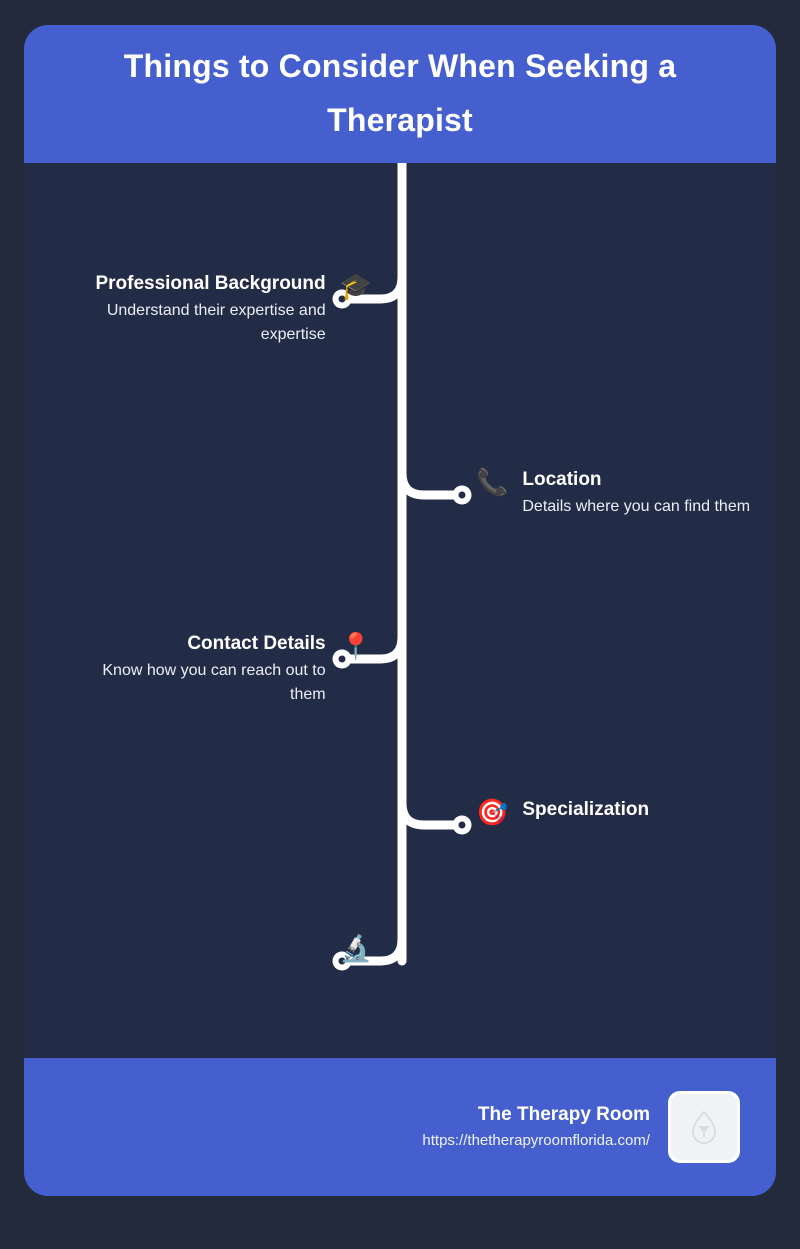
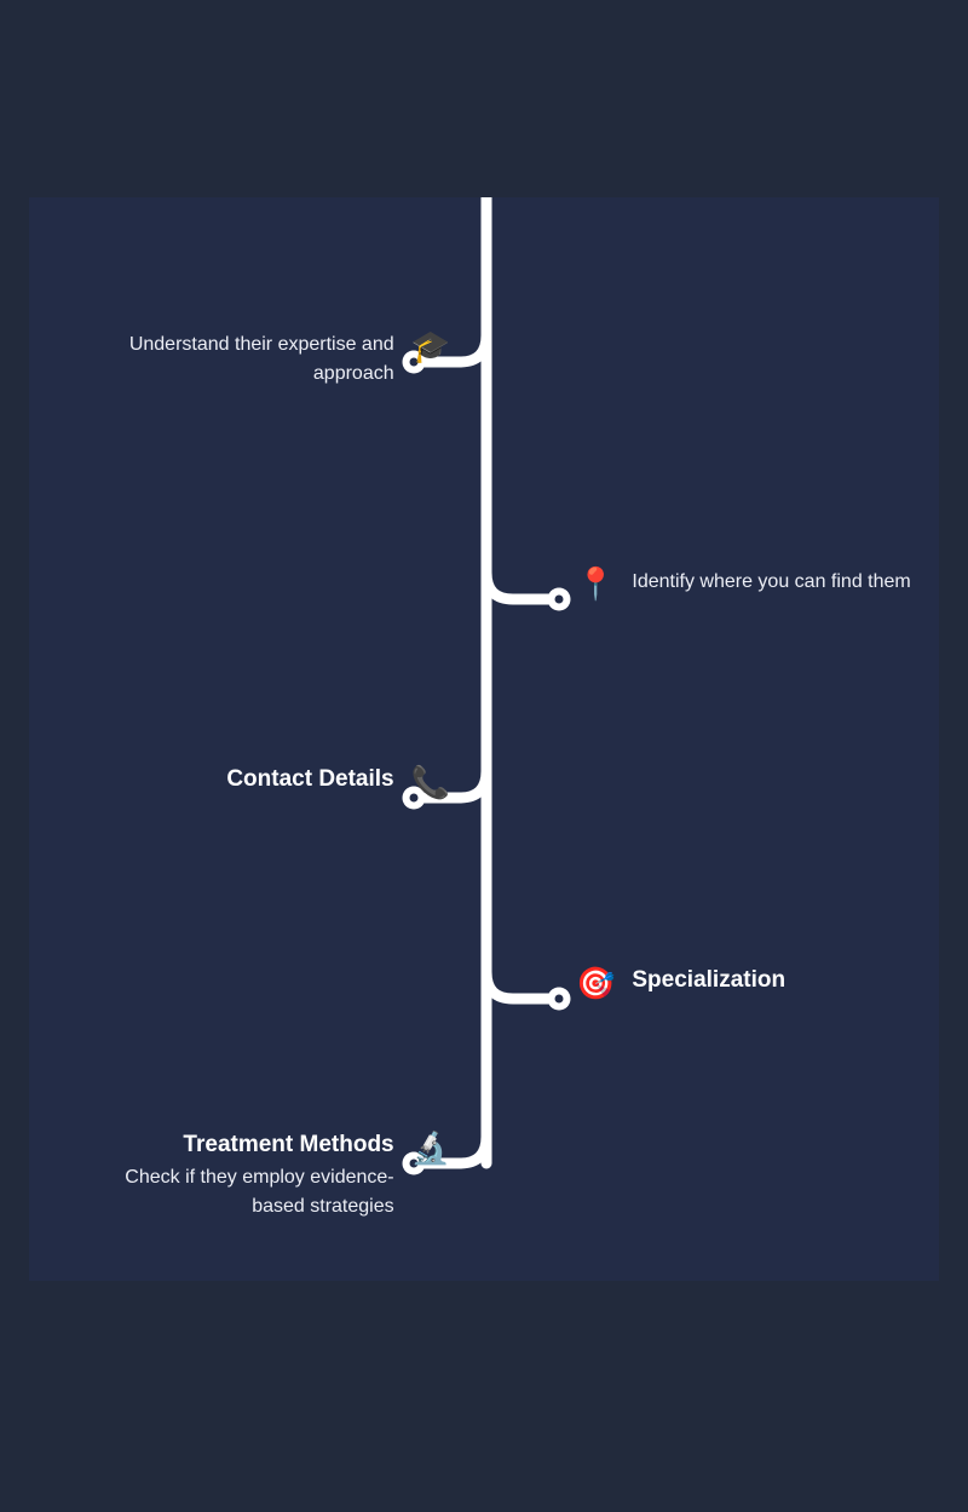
- Things to Consider When Seeking a Therapist
- Professional Background
- Understand their expertise and expertise
+ Understand their expertise and approach
  🎓
- 📞
+ 📍
- Location
- Details where you can find them
+ Identify where you can find them
  Contact Details
- Know how you can reach out to them
- 📍
+ 📞
  🎯
  Specialization
+ Treatment Methods
+ Check if they employ evidence-based strategies
  🔬
- The Therapy Room
- https://thetherapyroomflorida.com/
